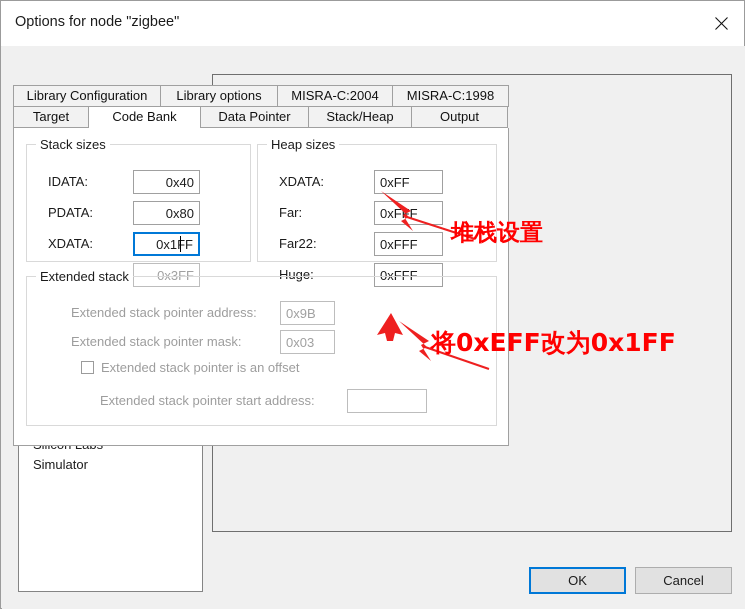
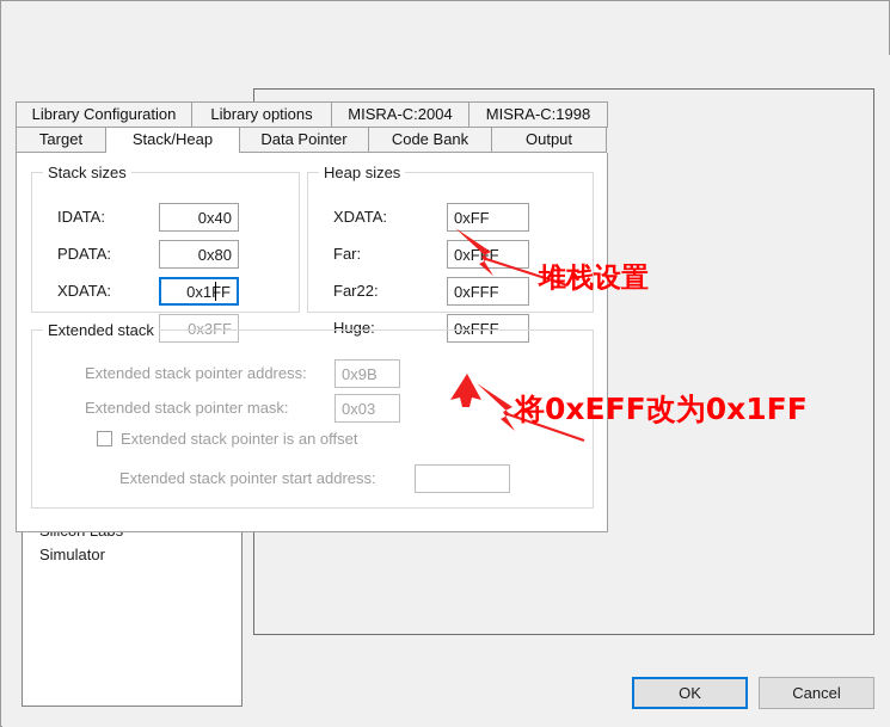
- Options for node "zigbee"
  Simulator
  Library Configuration
  Library options
  MISRA-C:2004
  MISRA-C:1998
  Target
- Code Bank
+ Stack/Heap
  Data Pointer
- Stack/Heap
+ Code Bank
  Output
  Stack sizes
  IDATA:
  0x40
  PDATA:
  0x80
  XDATA:
  0x1FF
  0x3FF
  Heap sizes
  XDATA:
  0xFF
  Far:
  0xFF
  Far22:
  0xFFF
  Huge:
  0xFFF
  Extended stack
  Extended stack pointer address:
  0x9B
  Extended stack pointer mask:
  0x03
  Extended stack pointer is an offset
  Extended stack pointer start address:
  OK
  Cancel
  堆栈设置
  将0xEFF改为0x1FF
